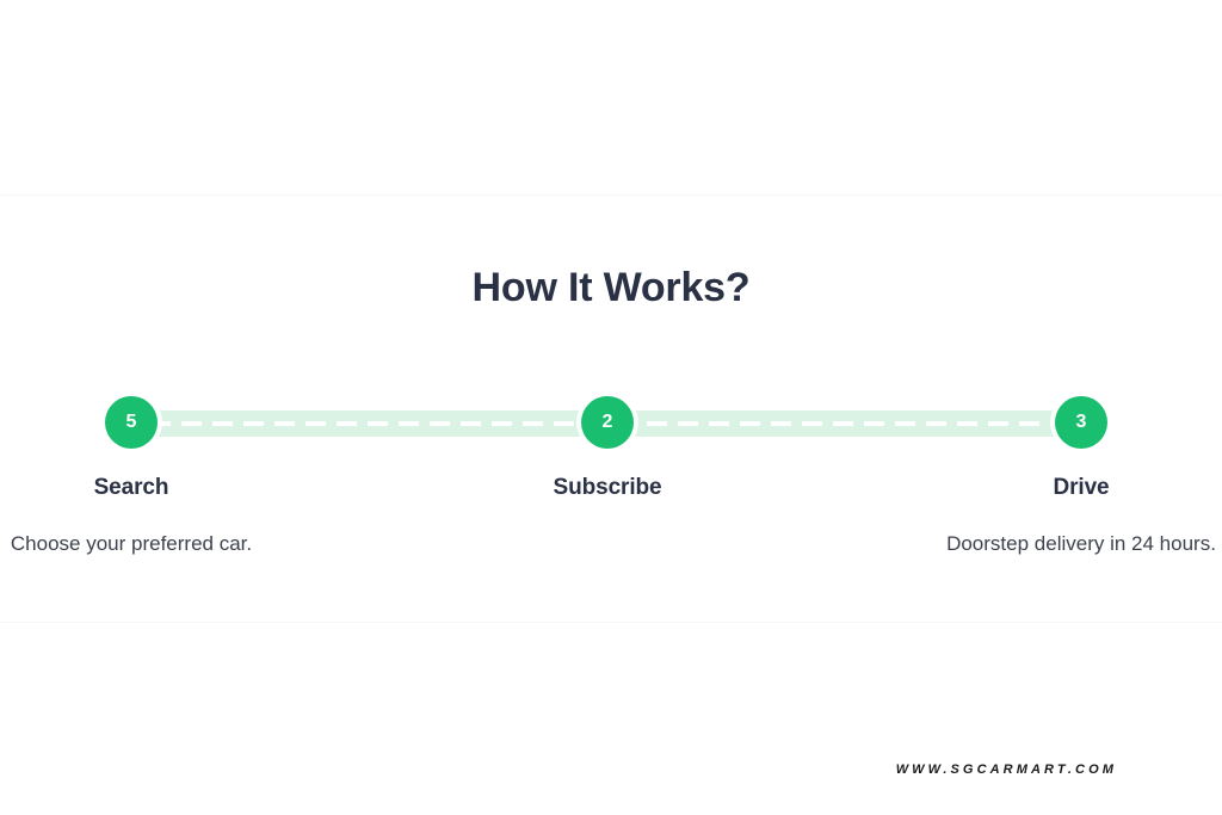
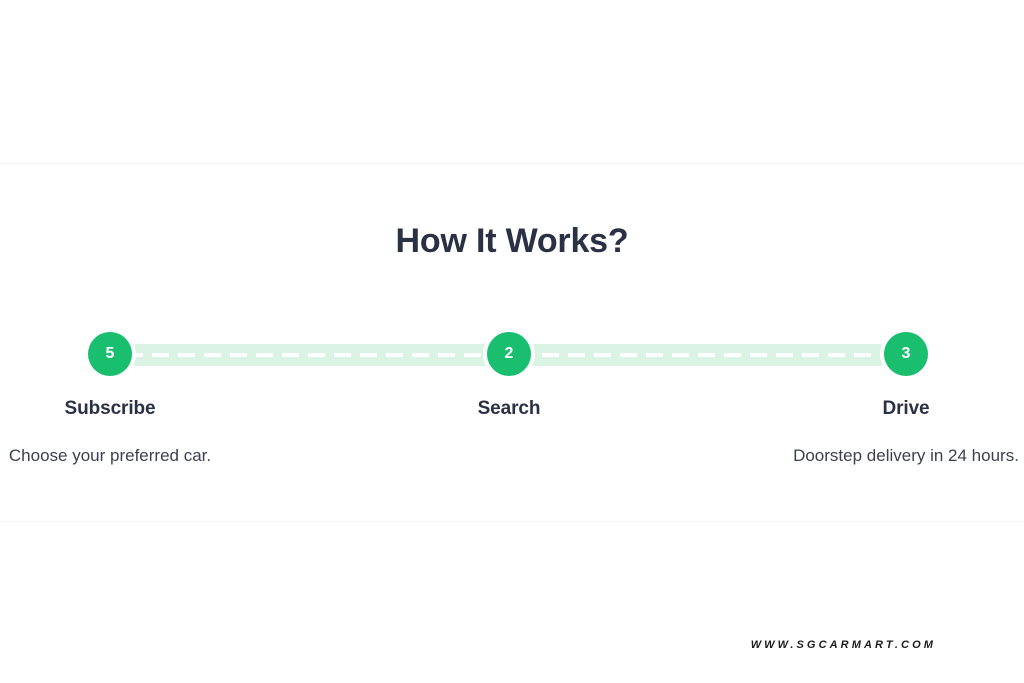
  How It Works?
  5
  2
  3
- Search
+ Subscribe
  Choose your preferred car.
- Subscribe
+ Search
  Drive
  Doorstep delivery in 24 hours.
  WWW.SGCARMART.COM
